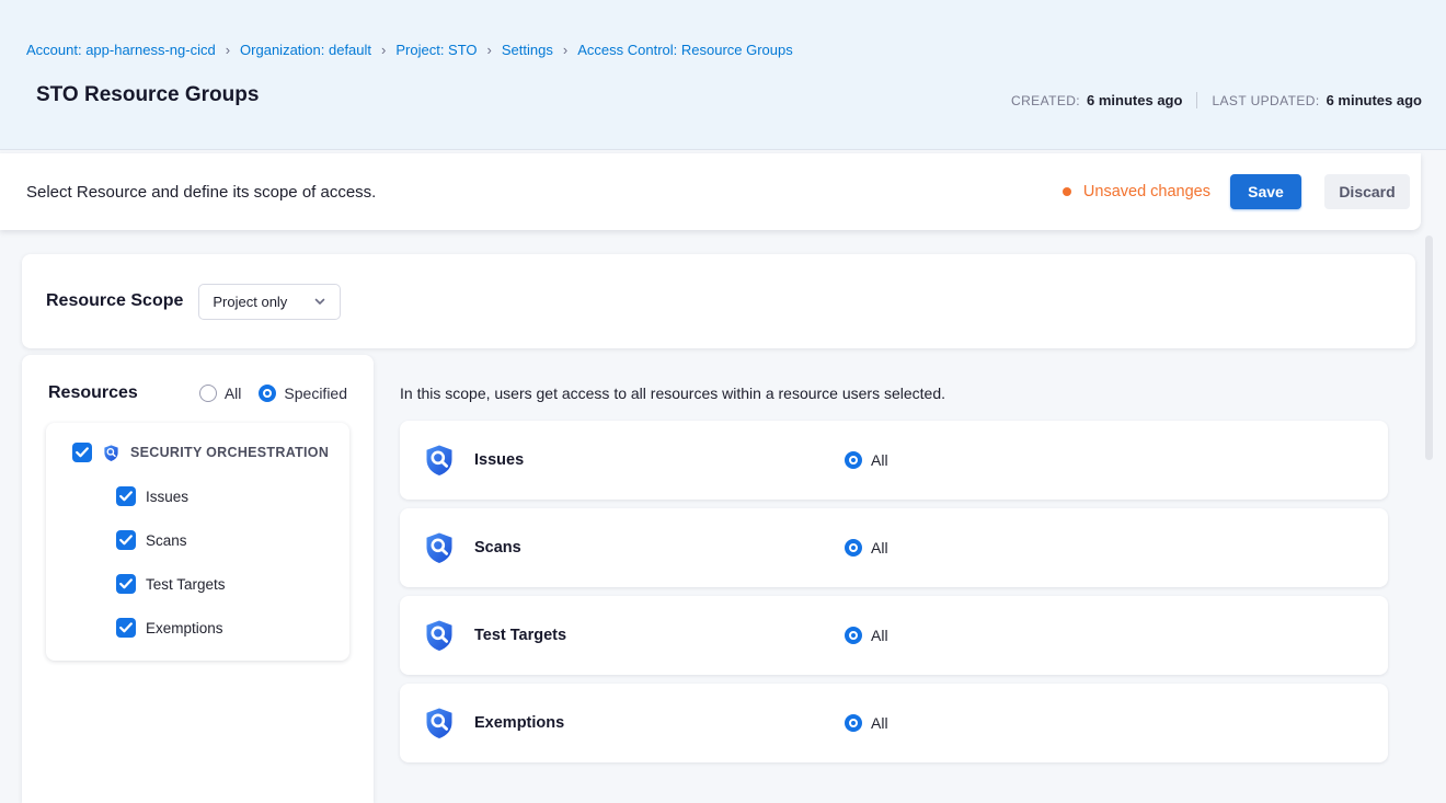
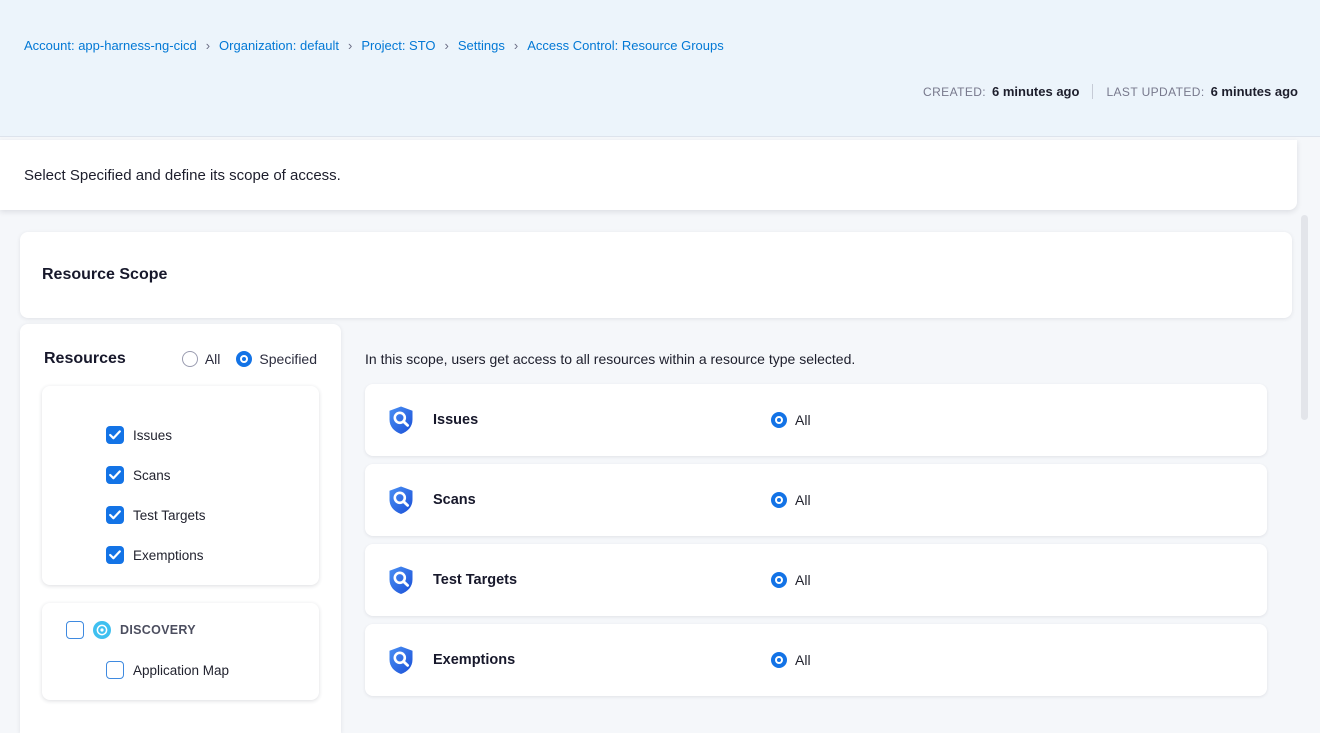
  Account: app-harness-ng-cicd
  ›
  Organization: default
  ›
  Project: STO
  ›
  Settings
  ›
  Access Control: Resource Groups
- STO Resource Groups
  CREATED:
  6 minutes ago
  LAST UPDATED:
  6 minutes ago
- Select Resource and define its scope of access.
+ Select Specified and define its scope of access.
- Unsaved changes
- Save
- Discard
  Resource Scope
- Project only
  Resources
  All
  Specified
- SECURITY ORCHESTRATION
  Issues
  Scans
  Test Targets
  Exemptions
+ DISCOVERY
+ Application Map
- In this scope, users get access to all resources within a resource users selected.
+ In this scope, users get access to all resources within a resource type selected.
  Issues
  All
  Scans
  All
  Test Targets
  All
  Exemptions
  All
